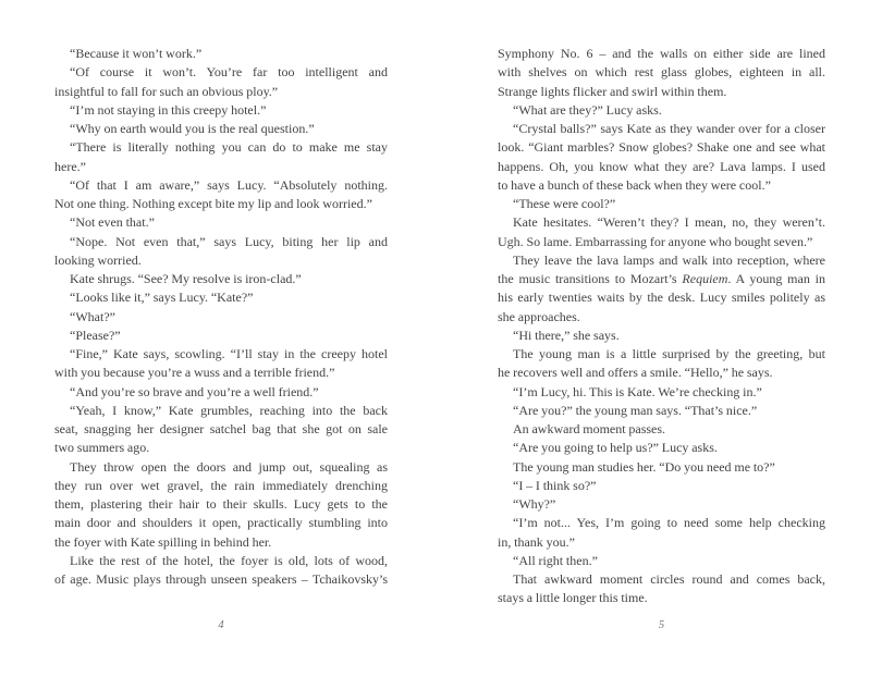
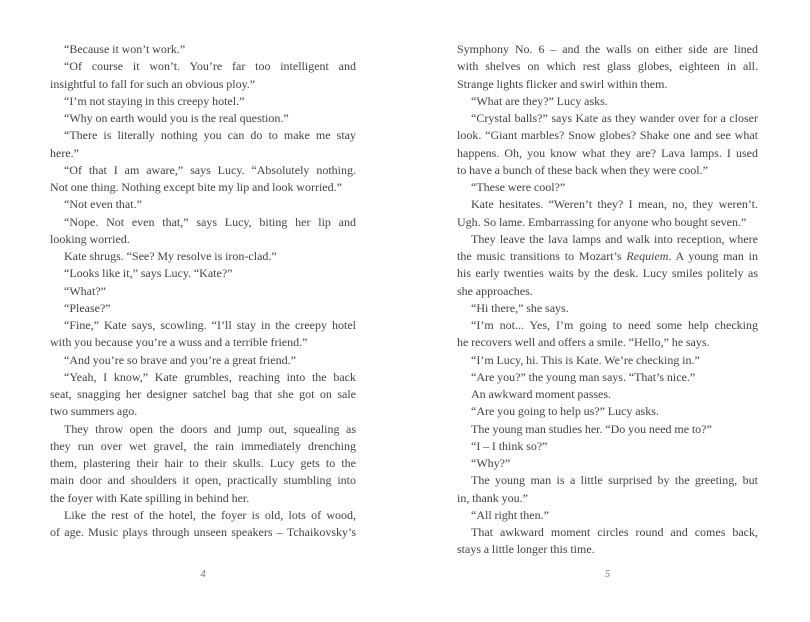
  “Because it won’t work.”
  “Of course it won’t. You’re far too intelligent and
  insightful to fall for such an obvious ploy.”
  “I’m not staying in this creepy hotel.”
  “Why on earth would you is the real question.”
  “There is literally nothing you can do to make me stay
  here.”
  “Of that I am aware,” says Lucy. “Absolutely nothing.
  Not one thing. Nothing except bite my lip and look worried.”
  “Not even that.”
  “Nope. Not even that,” says Lucy, biting her lip and
  looking worried.
  Kate shrugs. “See? My resolve is iron-clad.”
  “Looks like it,” says Lucy. “Kate?”
  “What?”
  “Please?”
  “Fine,” Kate says, scowling. “I’ll stay in the creepy hotel
  with you because you’re a wuss and a terrible friend.”
- “And you’re so brave and you’re a well friend.”
+ “And you’re so brave and you’re a great friend.”
  “Yeah, I know,” Kate grumbles, reaching into the back
  seat, snagging her designer satchel bag that she got on sale
  two summers ago.
  They throw open the doors and jump out, squealing as
  they run over wet gravel, the rain immediately drenching
  them, plastering their hair to their skulls. Lucy gets to the
  main door and shoulders it open, practically stumbling into
  the foyer with Kate spilling in behind her.
  Like the rest of the hotel, the foyer is old, lots of wood,
  of age. Music plays through unseen speakers – Tchaikovsky’s
  4
  Symphony No. 6 – and the walls on either side are lined
  with shelves on which rest glass globes, eighteen in all.
  Strange lights flicker and swirl within them.
  “What are they?” Lucy asks.
  “Crystal balls?” says Kate as they wander over for a closer
  look. “Giant marbles? Snow globes? Shake one and see what
  happens. Oh, you know what they are? Lava lamps. I used
  to have a bunch of these back when they were cool.”
  “These were cool?”
  Kate hesitates. “Weren’t they? I mean, no, they weren’t.
  Ugh. So lame. Embarrassing for anyone who bought seven.”
  They leave the lava lamps and walk into reception, where
  the music transitions to Mozart’s Requiem. A young man in
  his early twenties waits by the desk. Lucy smiles politely as
  she approaches.
  “Hi there,” she says.
- The young man is a little surprised by the greeting, but
+ “I’m not... Yes, I’m going to need some help checking
  he recovers well and offers a smile. “Hello,” he says.
  “I’m Lucy, hi. This is Kate. We’re checking in.”
  “Are you?” the young man says. “That’s nice.”
  An awkward moment passes.
  “Are you going to help us?” Lucy asks.
  The young man studies her. “Do you need me to?”
  “I – I think so?”
  “Why?”
- “I’m not... Yes, I’m going to need some help checking
+ The young man is a little surprised by the greeting, but
  in, thank you.”
  “All right then.”
  That awkward moment circles round and comes back,
  stays a little longer this time.
  5
